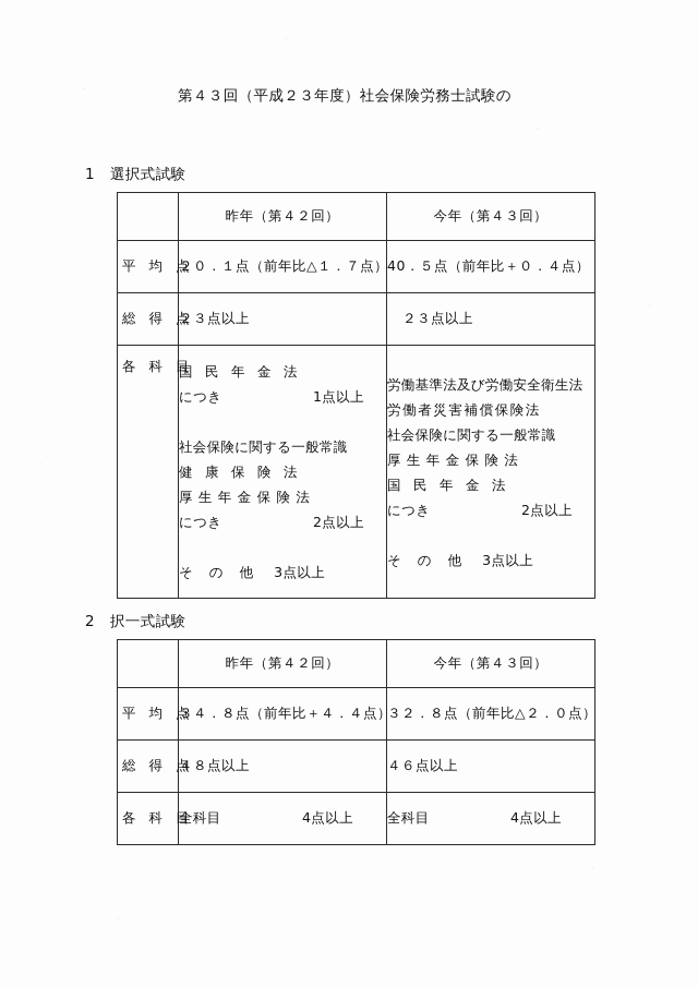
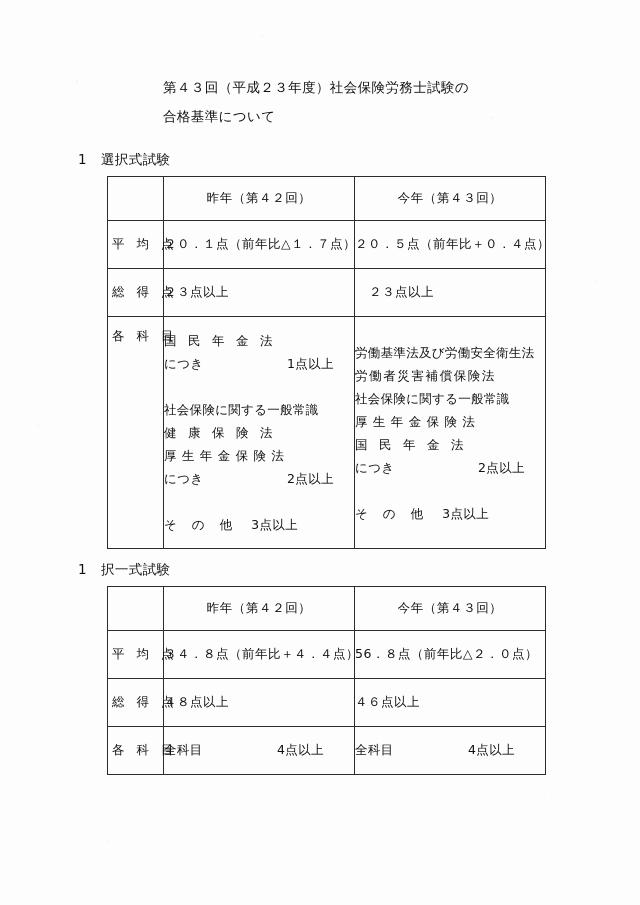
  第４３回（平成２３年度）社会保険労務士試験の
+ 合格基準について
  1 選択式試験
  	昨年（第４２回）	今年（第４３回）
- 平 均	２０．１点（前年比△１．７点）	40．５点（前年比＋０．４点）
+ 平 均	２０．１点（前年比△１．７点）	２０．５点（前年比＋０．４点）
  総 得	２３点以上	２３点以上
  各 科	国民年金法 につき 1点以上 社会保険に関する一般常識 健康保険法 厚生年金保険法 につき 2点以上 その他 3点以上	労働基準法及び労働安全衛生法 労働者災害補償保険法 社会保険に関する一般常識 厚生年金保険法 国民年金法 につき 2点以上 その他 3点以上
- 2 択一式試験
+ 1 択一式試験
  	昨年（第４２回）	今年（第４３回）
- 平 均	３４．８点（前年比＋４．４点）	３２．８点（前年比△２．０点）
+ 平 均	３４．８点（前年比＋４．４点）	56．８点（前年比△２．０点）
  総 得	４８点以上	４６点以上
  各 科	全科目 4点以上	全科目 4点以上
